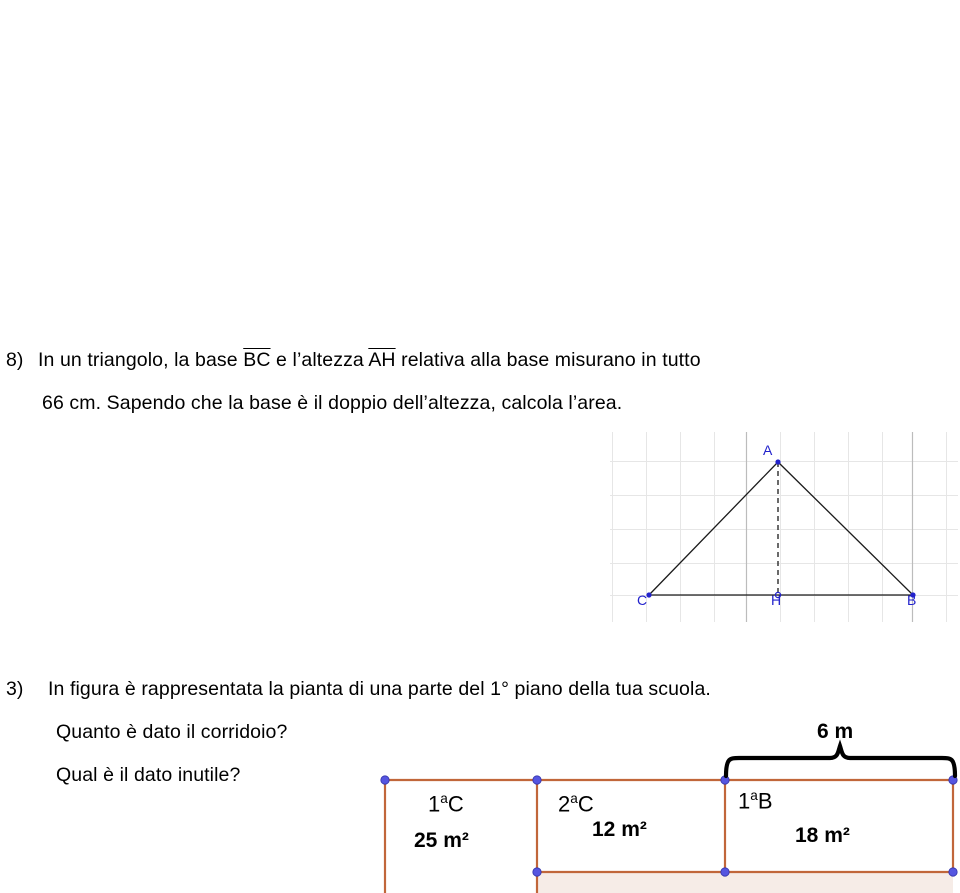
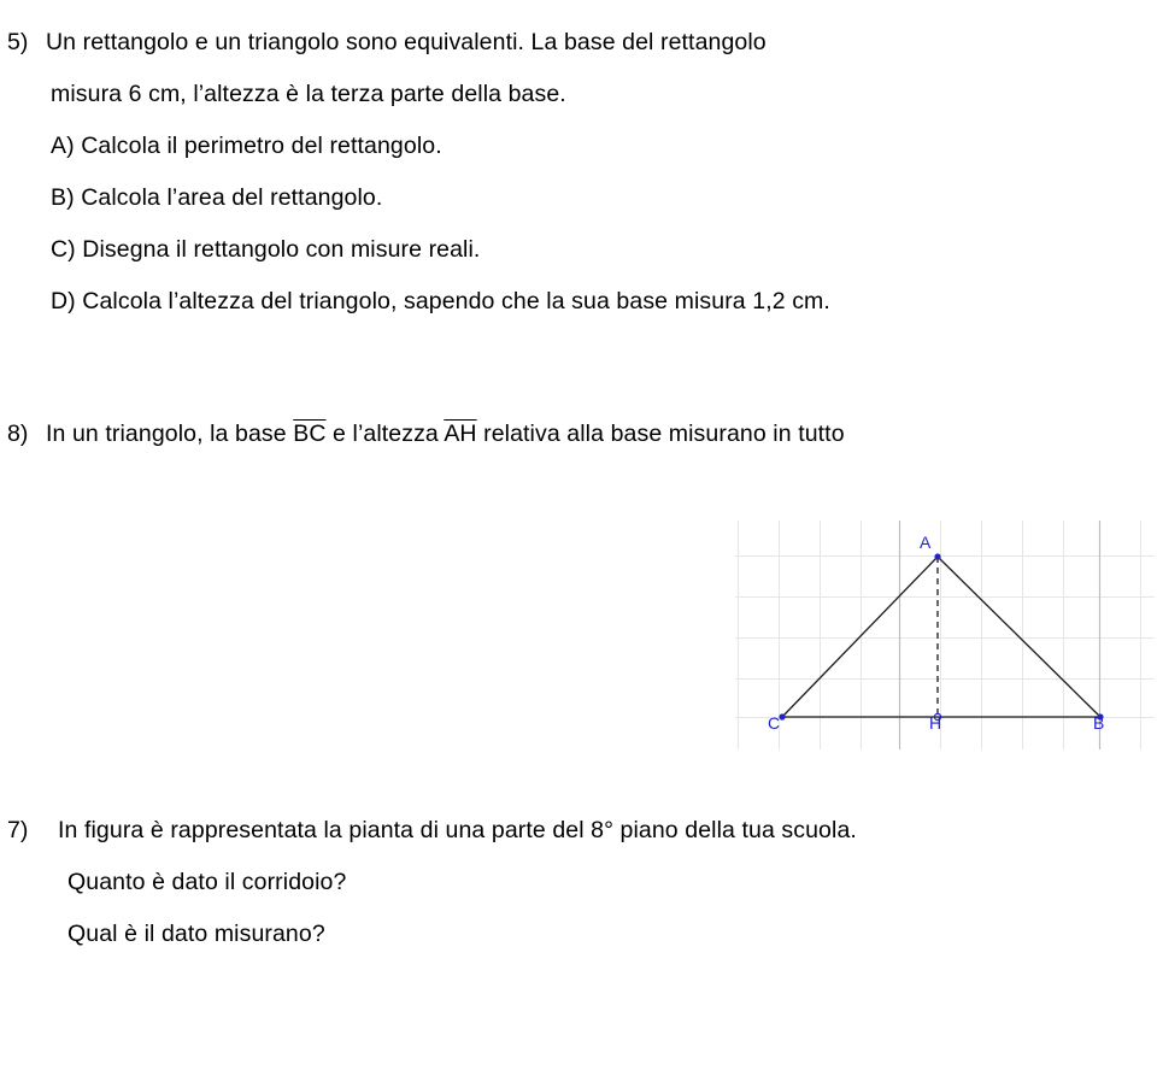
+ 5)
+ Un rettangolo e un triangolo sono equivalenti. La base del rettangolo
+ misura 6 cm, l’altezza è la terza parte della base.
+ A) Calcola il perimetro del rettangolo.
+ B) Calcola l’area del rettangolo.
+ C) Disegna il rettangolo con misure reali.
+ D) Calcola l’altezza del triangolo, sapendo che la sua base misura 1,2 cm.
  8)
  In un triangolo, la base BC e l’altezza AH relativa alla base misurano in tutto
- 66 cm. Sapendo che la base è il doppio dell’altezza, calcola l’area.
  A
  C
  H
  B
- 3)
+ 7)
- In figura è rappresentata la pianta di una parte del 1° piano della tua scuola.
+ In figura è rappresentata la pianta di una parte del 8° piano della tua scuola.
  Quanto è dato il corridoio?
- Qual è il dato inutile?
+ Qual è il dato misurano?
- 6 m
- 1aC
- 25 m²
- 2aC
- 12 m²
- 1aB
- 18 m²
